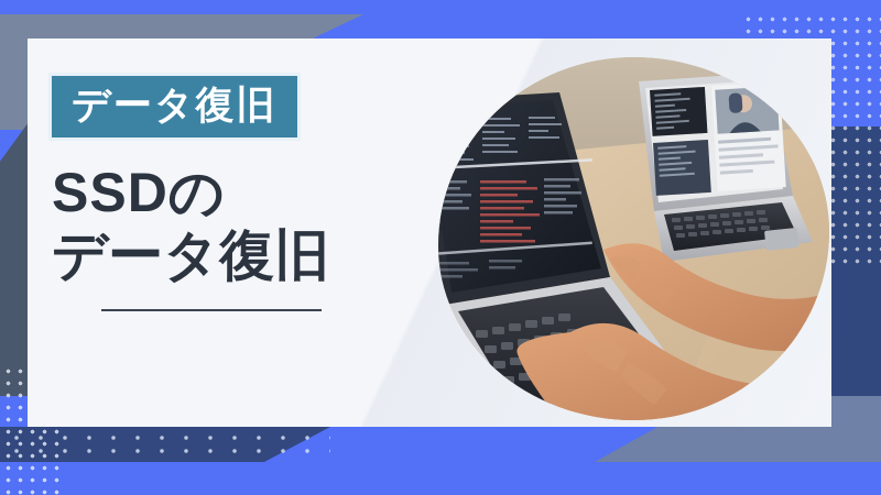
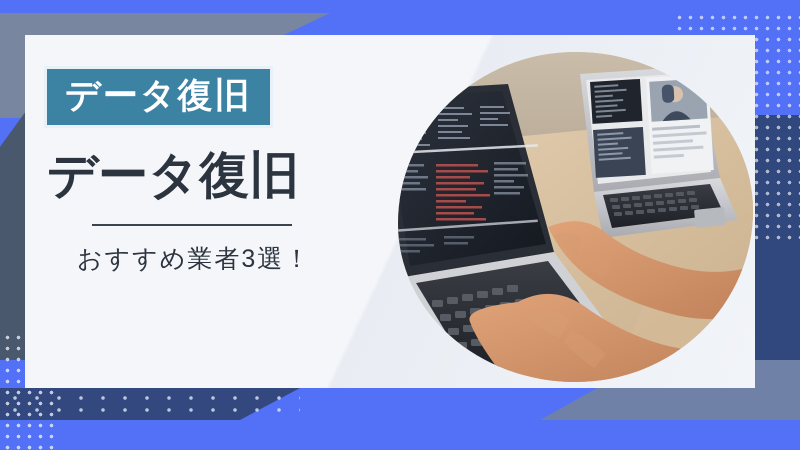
  データ復旧
- SSDの
  データ復旧
+ おすすめ業者3選！
